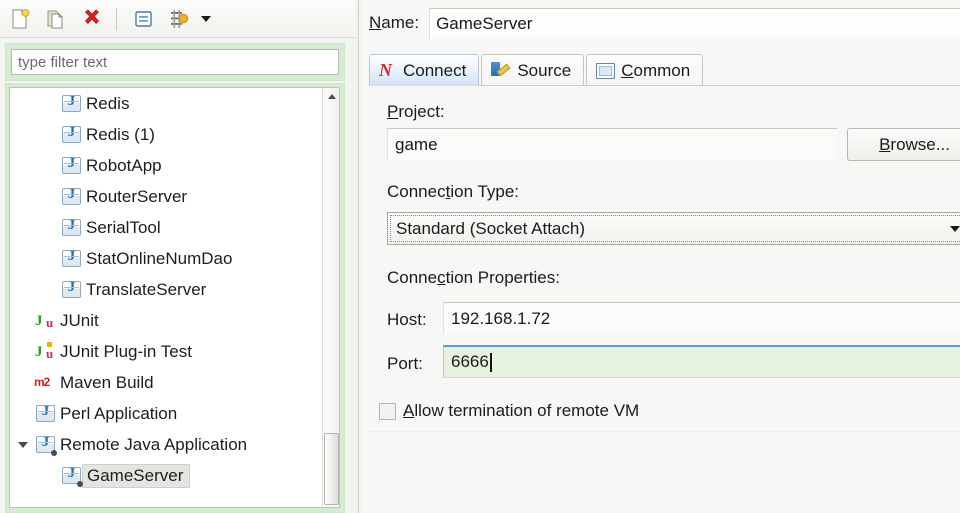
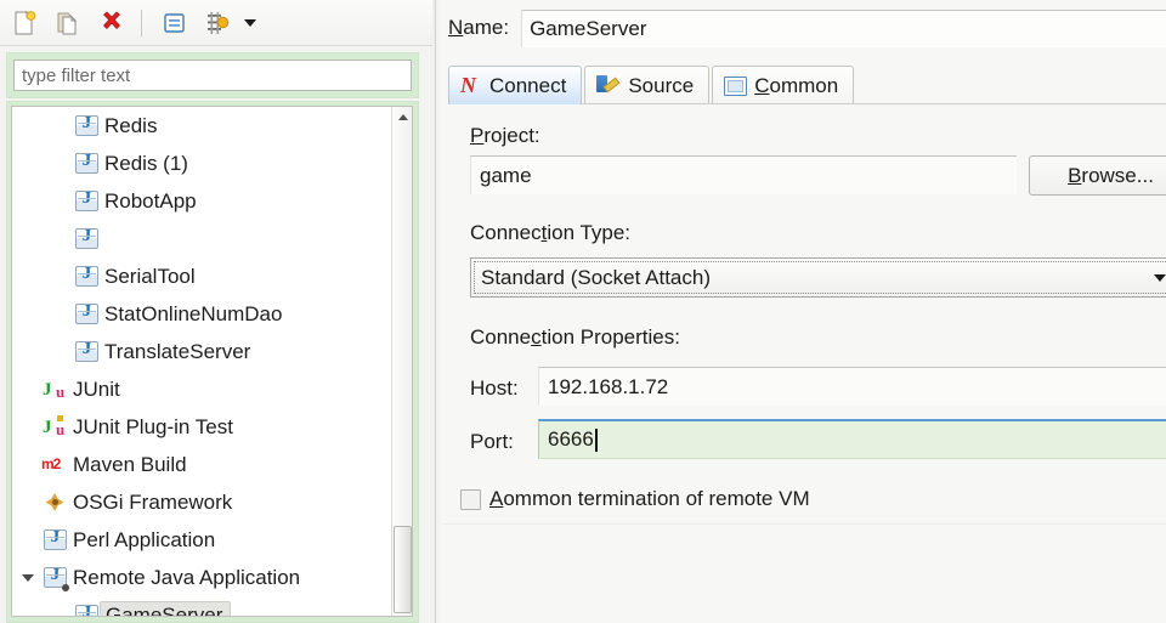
  type filter text
  Redis
  Redis (1)
  RobotApp
- RouterServer
  SerialTool
  StatOnlineNumDao
  TranslateServer
  J
  JUnit
  J
  JUnit Plug-in Test
  m2
  Maven Build
+ OSGi Framework
  Perl Application
  Remote Java Application
  GameServer
  Name:
  GameServer
  Connect
  Source
  Common
  Project:
  game
  Browse...
  Connection Type:
  Standard (Socket Attach)
  Connection Properties:
  Host:
  192.168.1.72
  Port:
  6666
- Allow termination of remote VM
+ Aommon termination of remote VM
